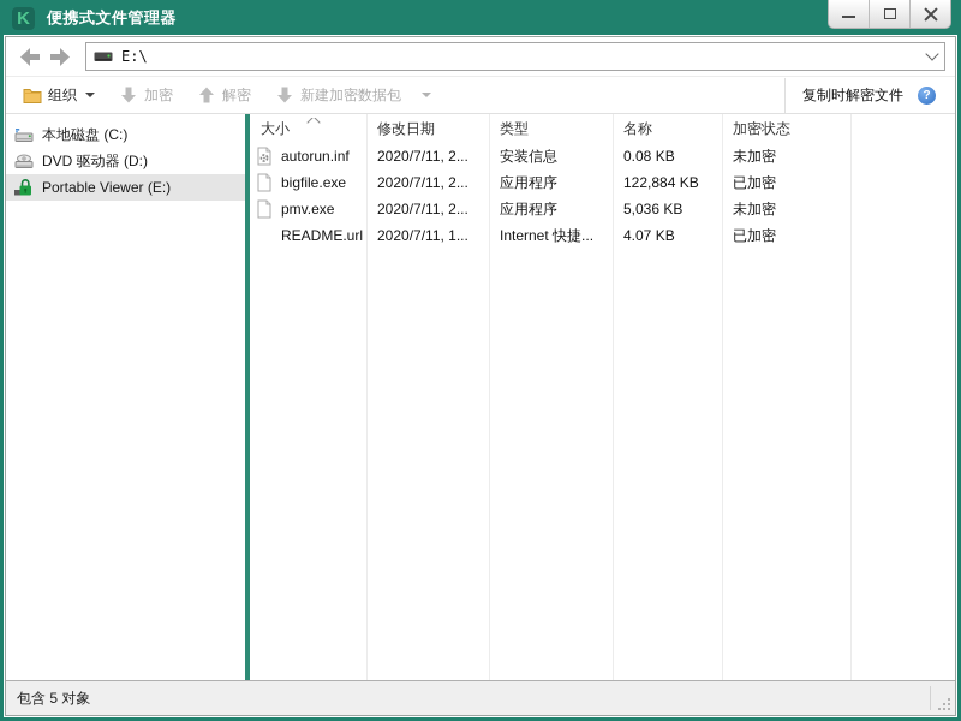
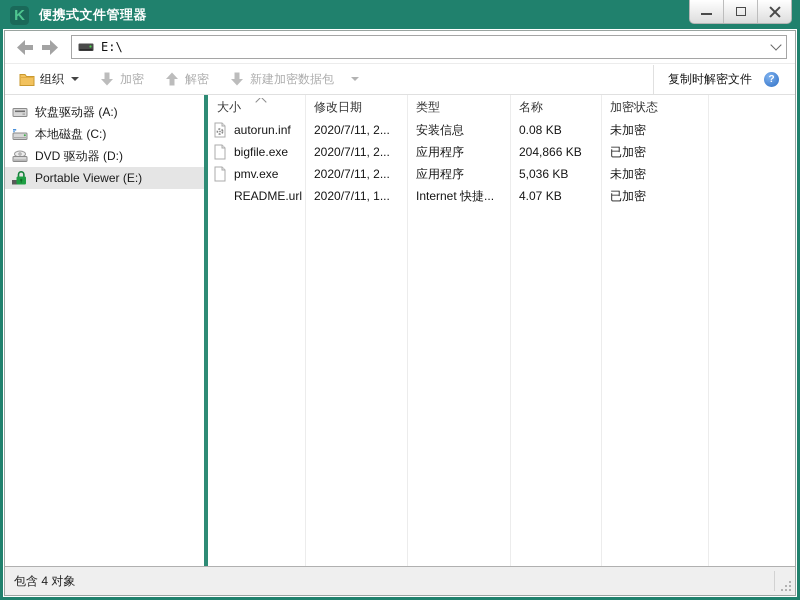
  K
  便携式文件管理器
  E:\
  组织
  加密
  解密
  新建加密数据包
  复制时解密文件
  ?
+ 软盘驱动器 (A:)
  本地磁盘 (C:)
  DVD 驱动器 (D:)
  Portable Viewer (E:)
  大小
  修改日期
  类型
  名称
  加密状态
  autorun.inf
  2020/7/11, 2...
  安装信息
  0.08 KB
  未加密
  bigfile.exe
  2020/7/11, 2...
  应用程序
- 122,884 KB
+ 204,866 KB
  已加密
  pmv.exe
  2020/7/11, 2...
  应用程序
  5,036 KB
  未加密
  README.url
  2020/7/11, 1...
  Internet 快捷...
  4.07 KB
  已加密
- 包含 5 对象
+ 包含 4 对象
